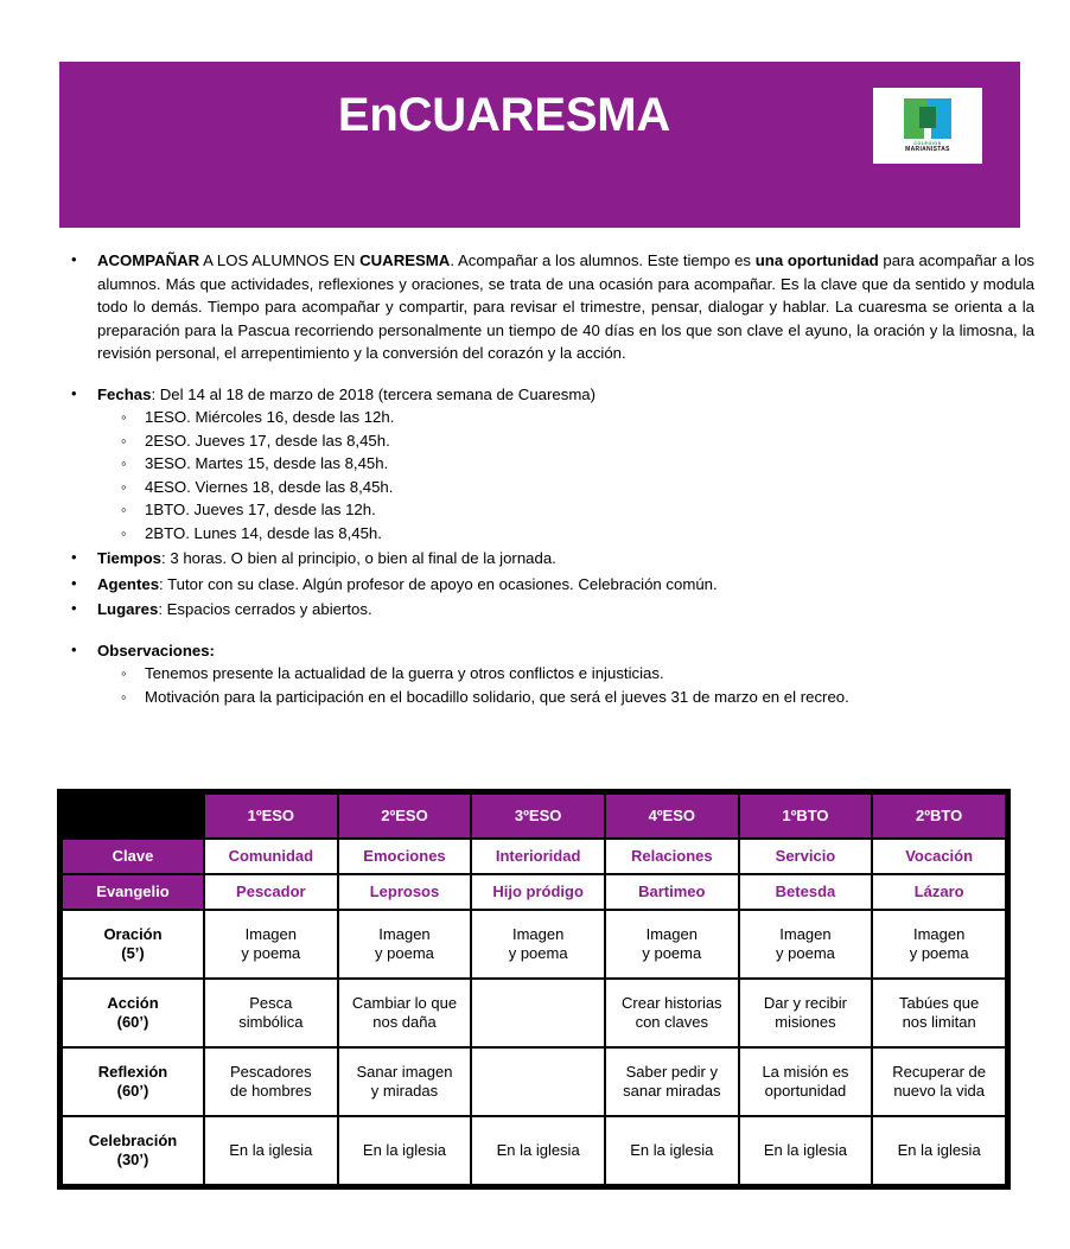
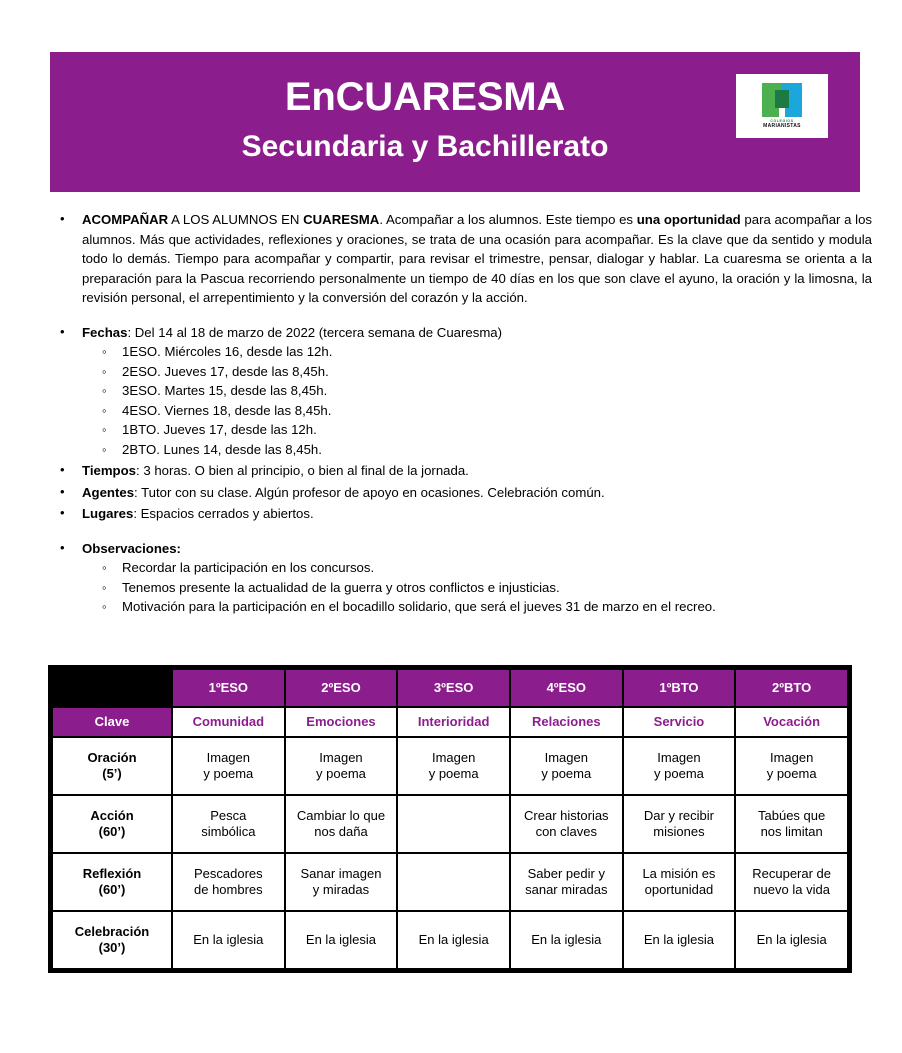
  EnCUARESMA
+ Secundaria y Bachillerato
  ACOMPAÑAR A LOS ALUMNOS EN CUARESMA. Acompañar a los alumnos. Este tiempo es una oportunidad para acompañar a los alumnos. Más que actividades, reflexiones y oraciones, se trata de una ocasión para acompañar. Es la clave que da sentido y modula todo lo demás. Tiempo para acompañar y compartir, para revisar el trimestre, pensar, dialogar y hablar. La cuaresma se orienta a la preparación para la Pascua recorriendo personalmente un tiempo de 40 días en los que son clave el ayuno, la oración y la limosna, la revisión personal, el arrepentimiento y la conversión del corazón y la acción.
- Fechas: Del 14 al 18 de marzo de 2018 (tercera semana de Cuaresma)
+ Fechas: Del 14 al 18 de marzo de 2022 (tercera semana de Cuaresma)
  1ESO. Miércoles 16, desde las 12h.
  2ESO. Jueves 17, desde las 8,45h.
  3ESO. Martes 15, desde las 8,45h.
  4ESO. Viernes 18, desde las 8,45h.
  1BTO. Jueves 17, desde las 12h.
  2BTO. Lunes 14, desde las 8,45h.
  Tiempos: 3 horas. O bien al principio, o bien al final de la jornada.
  Agentes: Tutor con su clase. Algún profesor de apoyo en ocasiones. Celebración común.
  Lugares: Espacios cerrados y abiertos.
  Observaciones:
+ Recordar la participación en los concursos.
  Tenemos presente la actualidad de la guerra y otros conflictos e injusticias.
  Motivación para la participación en el bocadillo solidario, que será el jueves 31 de marzo en el recreo.
  	1ºESO	2ºESO	3ºESO	4ºESO	1ºBTO	2ºBTO
  Clave	Comunidad	Emociones	Interioridad	Relaciones	Servicio	Vocación
- Evangelio	Pescador	Leprosos	Hijo pródigo	Bartimeo	Betesda	Lázaro
  Oración(5’)	Imageny poema	Imageny poema	Imageny poema	Imageny poema	Imageny poema	Imageny poema
  Acción(60’)	Pescasimbólica	Cambiar lo quenos daña		Crear historiascon claves	Dar y recibirmisiones	Tabúes quenos limitan
  Reflexión(60’)	Pescadoresde hombres	Sanar imageny miradas		Saber pedir ysanar miradas	La misión esoportunidad	Recuperar denuevo la vida
  Celebración(30’)	En la iglesia	En la iglesia	En la iglesia	En la iglesia	En la iglesia	En la iglesia
